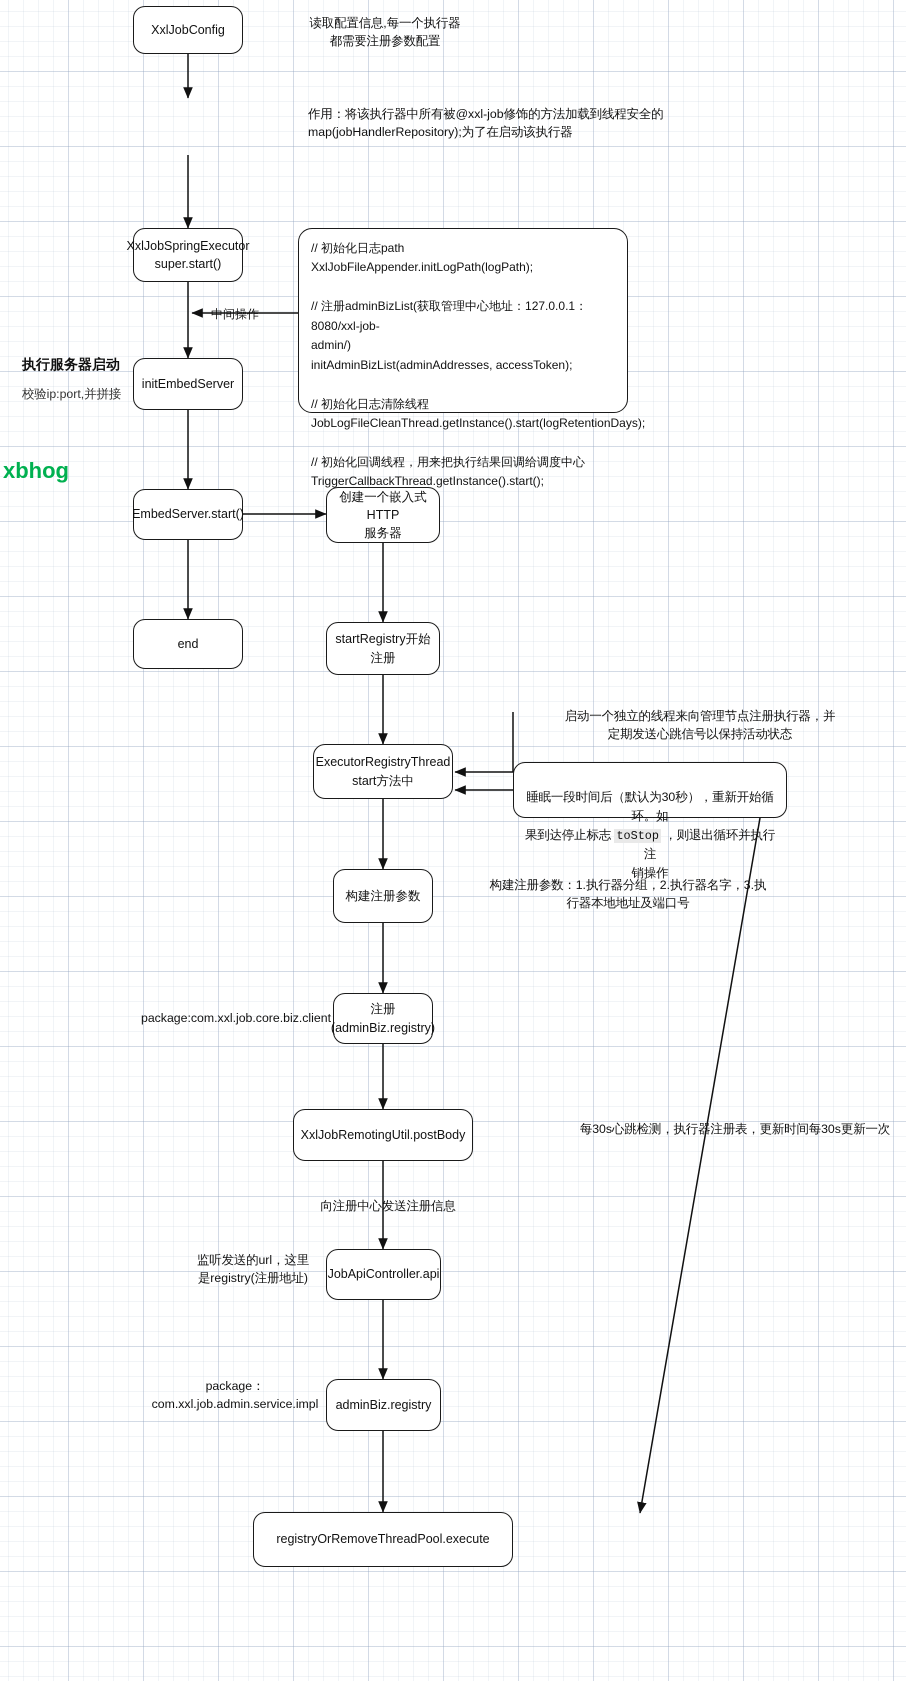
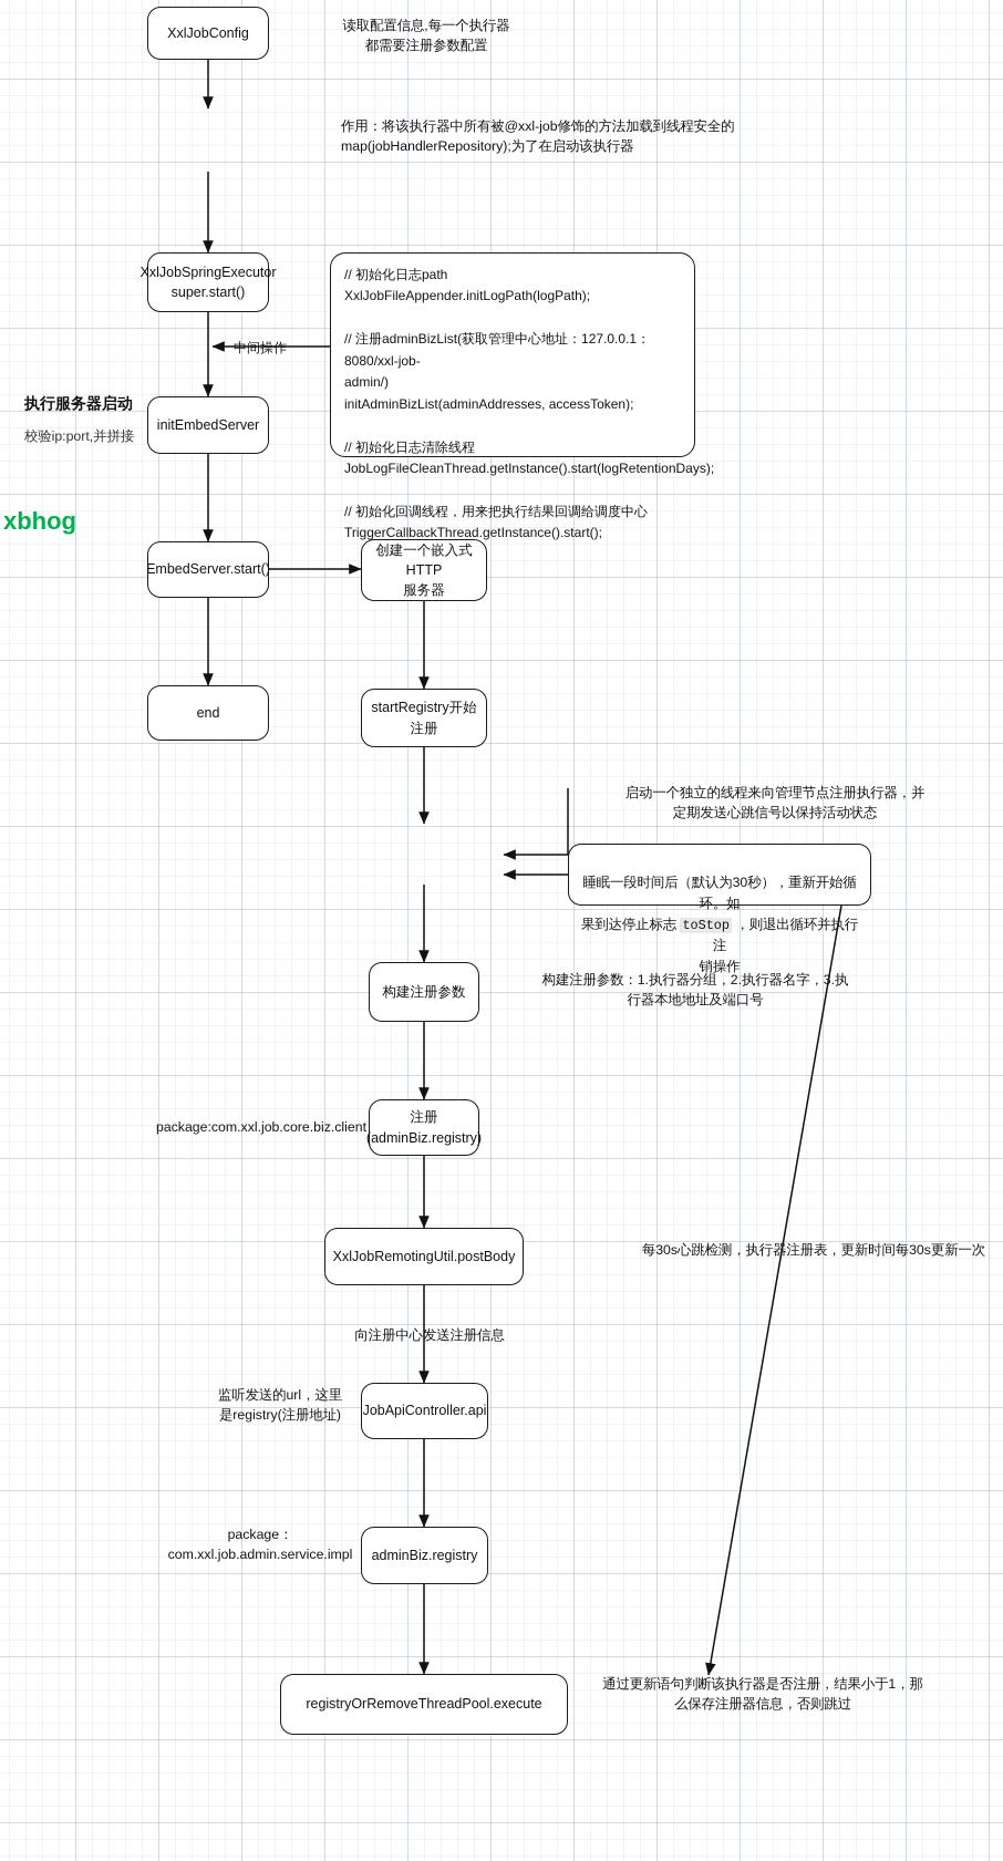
  XxlJobConfig
  XxlJobSpringExecutor
  super.start()
  initEmbedServer
  EmbedServer.start()
  创建一个嵌入式HTTP
  服务器
  end
  startRegistry开始注册
- ExecutorRegistryThread
- start方法中
  构建注册参数
  注册
  (adminBiz.registry)
  XxlJobRemotingUtil.postBody
  JobApiController.api
  adminBiz.registry
  registryOrRemoveThreadPool.execute
  // 初始化日志path
  XxlJobFileAppender.initLogPath(logPath);
  // 注册adminBizList(获取管理中心地址：127.0.0.1：8080/xxl-job-
  admin/)
  initAdminBizList(adminAddresses, accessToken);
  // 初始化日志清除线程
  JobLogFileCleanThread.getInstance().start(logRetentionDays);
  // 初始化回调线程，用来把执行结果回调给调度中心
  TriggerCallbackThread.getInstance().start();
  睡眠一段时间后（默认为30秒），重新开始循环。如
  果到达停止标志 toStop ，则退出循环并执行注
  销操作
  读取配置信息,每一个执行器
  都需要注册参数配置
  作用：将该执行器中所有被@xxl-job修饰的方法加载到线程安全的
  map(jobHandlerRepository);为了在启动该执行器
  中间操作
  启动一个独立的线程来向管理节点注册执行器，并
  定期发送心跳信号以保持活动状态
  构建注册参数：1.执行器分组，2.执行器名字，3.执
  行器本地地址及端口号
  package:com.xxl.job.core.biz.client
  向注册中心发送注册信息
  监听发送的url，这里
  是registry(注册地址)
  package：
  com.xxl.job.admin.service.impl
  每30s心跳检测，执行器注册表，更新时间每30s更新一次
+ 通过更新语句判断该执行器是否注册，结果小于1，那
+ 么保存注册器信息，否则跳过
  执行服务器启动
  校验ip:port,并拼接
  xbhog
